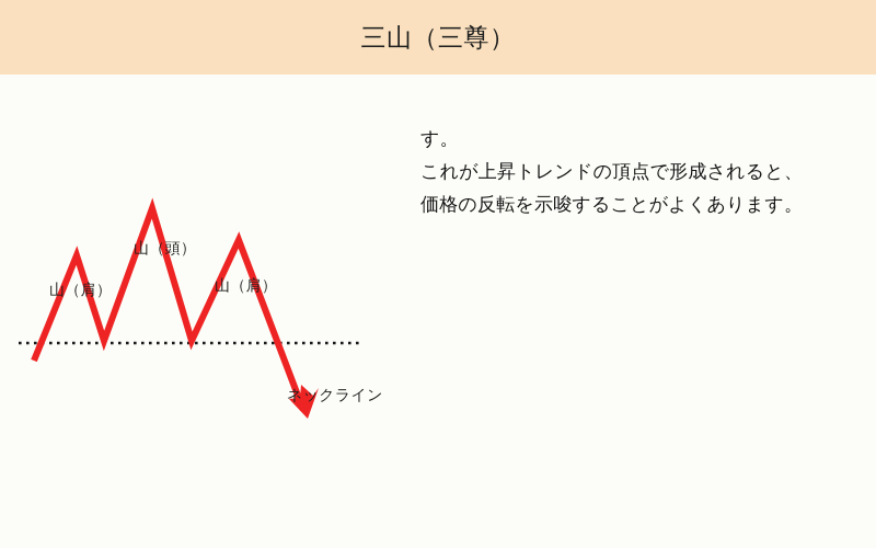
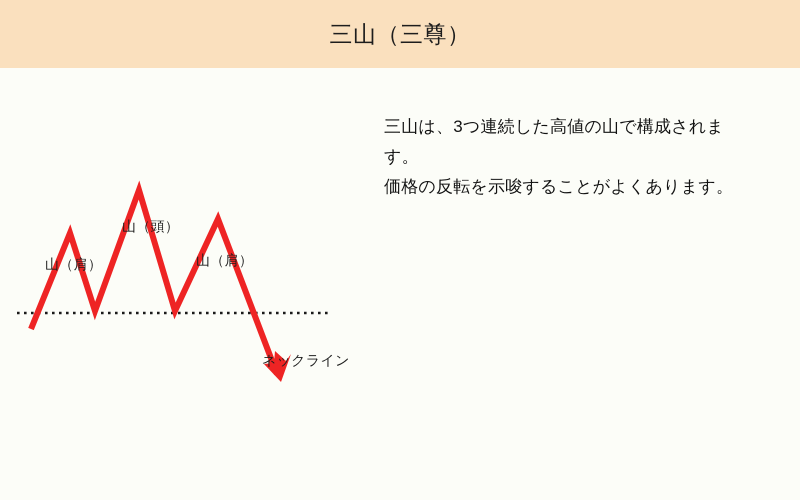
  三山（三尊）
  山（肩）
  山（頭）
  山（肩）
  ネックライン
+ 三山は、3つ連続した高値の山で構成されま
  す。
- これが上昇トレンドの頂点で形成されると、
  価格の反転を示唆することがよくあります。
